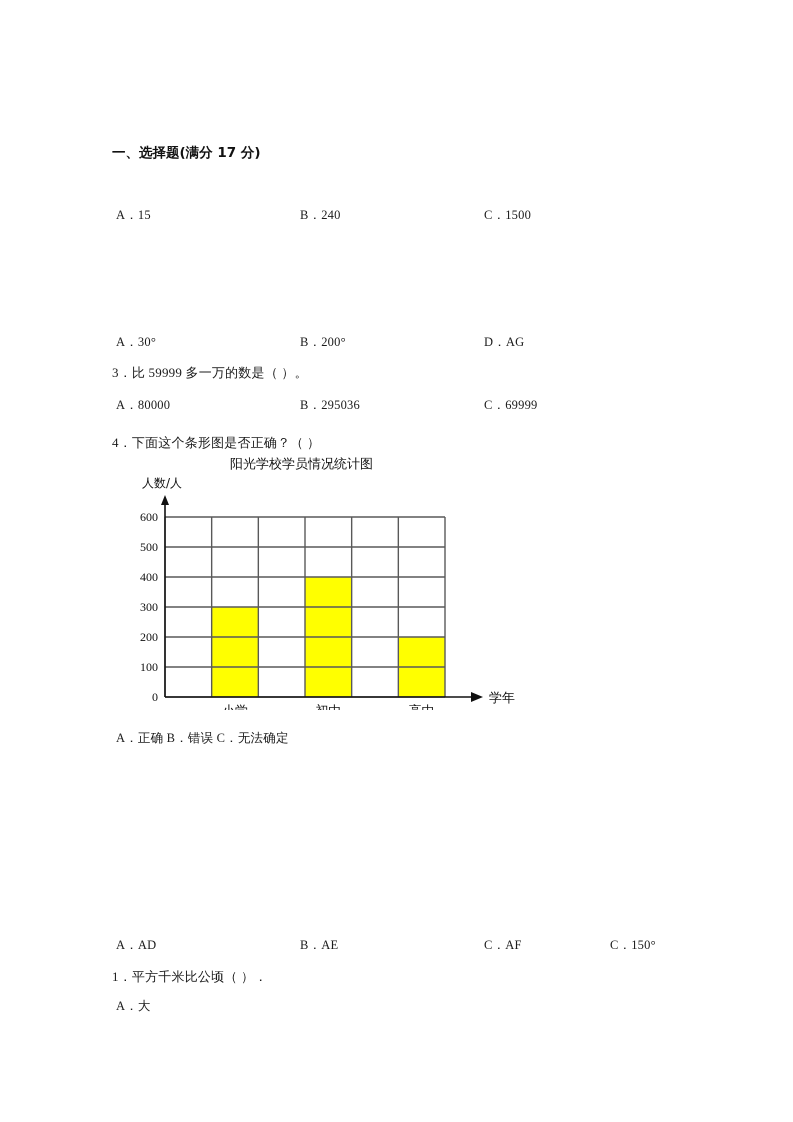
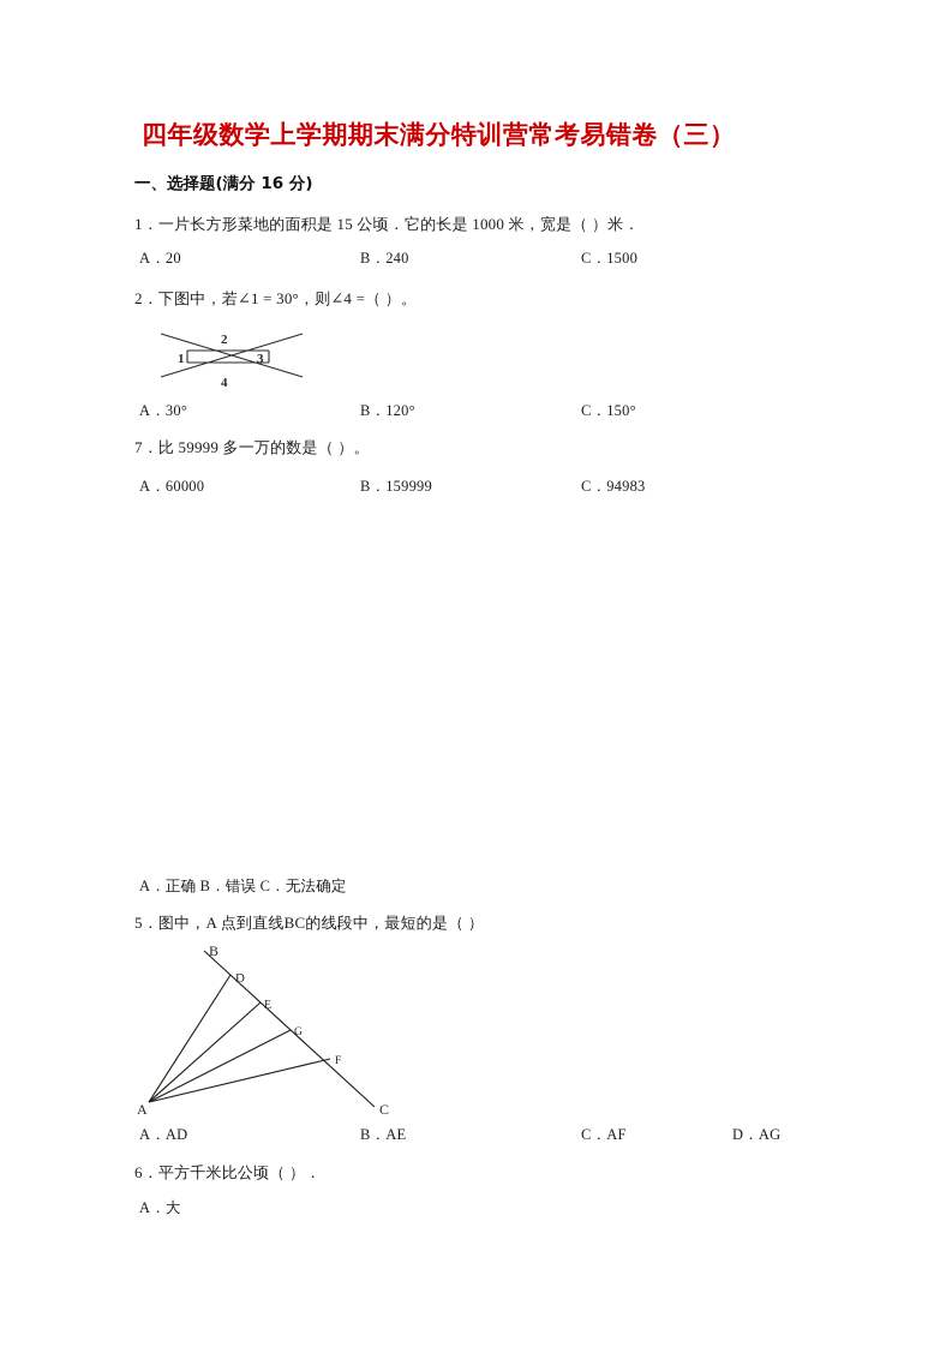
+ 四年级数学上学期期末满分特训营常考易错卷（三）
- 一、选择题(满分 17 分)
+ 一、选择题(满分 16 分)
+ 1．一片长方形菜地的面积是 15 公顷．它的长是 1000 米，宽是（ ）米．
- A．15
+ A．20
  B．240
  C．1500
+ 2．下图中，若∠1 = 30°，则∠4 =（ ）。
+ 2
+ 4
+ 1
+ 3
  A．30°
- B．200°
+ B．120°
- D．AG
+ C．150°
- 3．比 59999 多一万的数是（ ）。
+ 7．比 59999 多一万的数是（ ）。
- A．80000
+ A．60000
- B．295036
+ B．159999
- C．69999
+ C．94983
- 4．下面这个条形图是否正确？（ ）
- 阳光学校学员情况统计图
- 人数/人
- 0
- 100
- 200
- 300
- 400
- 500
- 600
- 学年
  A．正确 B．错误 C．无法确定
+ 5．图中，A 点到直线BC的线段中，最短的是（ ）
+ B
+ D
+ E
+ G
+ F
+ C
+ A
  A．AD
  B．AE
  C．AF
- C．150°
+ D．AG
- 1．平方千米比公顷（ ）．
+ 6．平方千米比公顷（ ）．
  A．大
